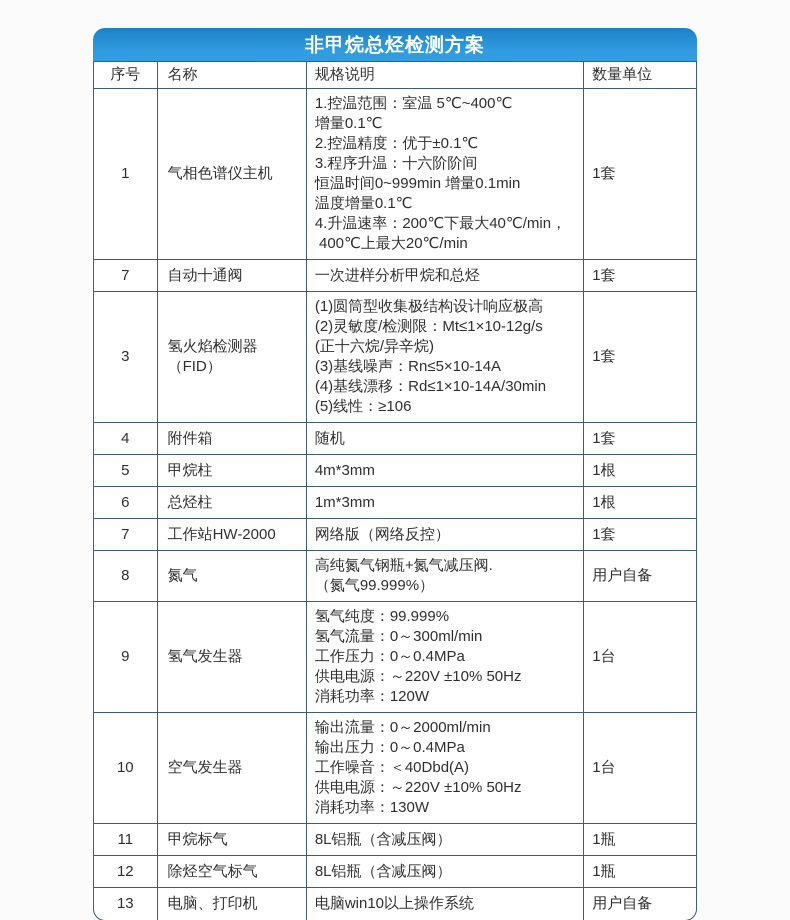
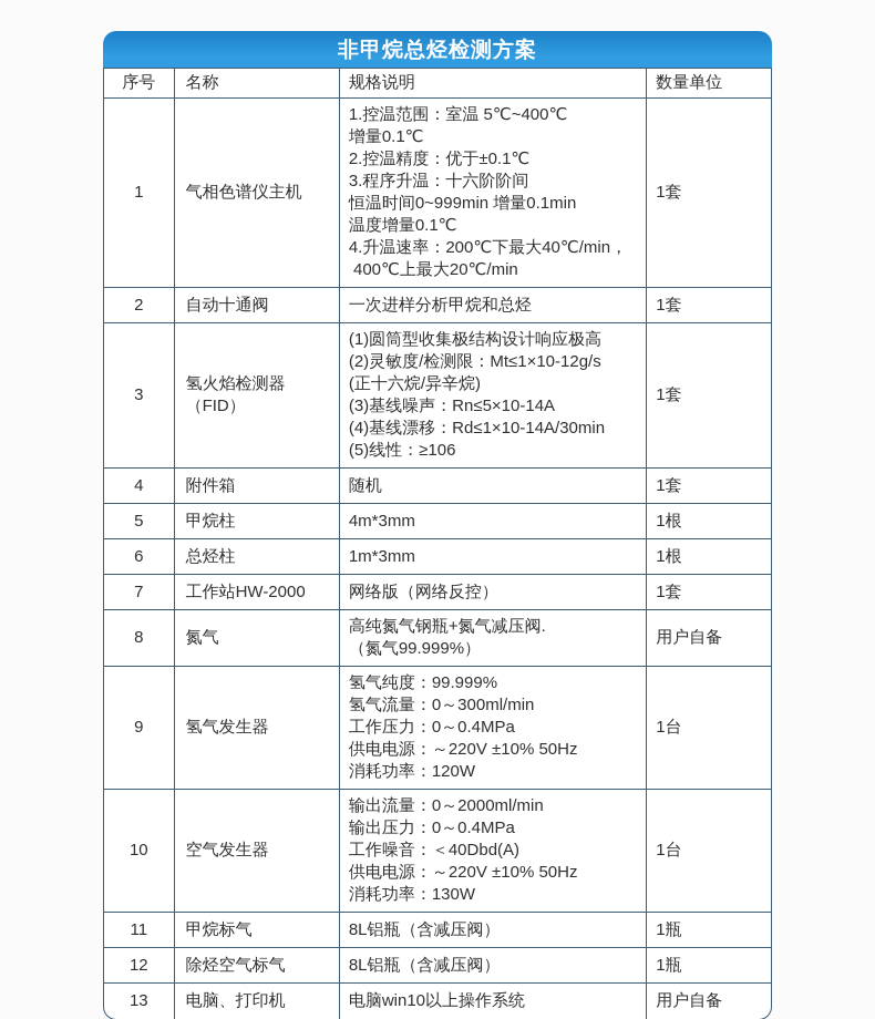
  非甲烷总烃检测方案
  序号	名称	规格说明	数量单位
  1	气相色谱仪主机	1.控温范围：室温 5℃~400℃增量0.1℃2.控温精度：优于±0.1℃3.程序升温：十六阶阶间恒温时间0~999min 增量0.1min温度增量0.1℃4.升温速率：200℃下最大40℃/min， 400℃上最大20℃/min	1套
- 7	自动十通阀	一次进样分析甲烷和总烃	1套
+ 2	自动十通阀	一次进样分析甲烷和总烃	1套
  3	氢火焰检测器（FID）	(1)圆筒型收集极结构设计响应极高(2)灵敏度/检测限：Mt≤1×10-12g/s(正十六烷/异辛烷)(3)基线噪声：Rn≤5×10-14A(4)基线漂移：Rd≤1×10-14A/30min(5)线性：≥106	1套
  4	附件箱	随机	1套
  5	甲烷柱	4m*3mm	1根
  6	总烃柱	1m*3mm	1根
  7	工作站HW-2000	网络版（网络反控）	1套
  8	氮气	高纯氮气钢瓶+氮气减压阀.（氮气99.999%）	用户自备
  9	氢气发生器	氢气纯度：99.999%氢气流量：0～300ml/min工作压力：0～0.4MPa供电电源：～220V ±10% 50Hz消耗功率：120W	1台
  10	空气发生器	输出流量：0～2000ml/min输出压力：0～0.4MPa工作噪音：＜40Dbd(A)供电电源：～220V ±10% 50Hz消耗功率：130W	1台
  11	甲烷标气	8L铝瓶（含减压阀）	1瓶
  12	除烃空气标气	8L铝瓶（含减压阀）	1瓶
  13	电脑、打印机	电脑win10以上操作系统	用户自备
